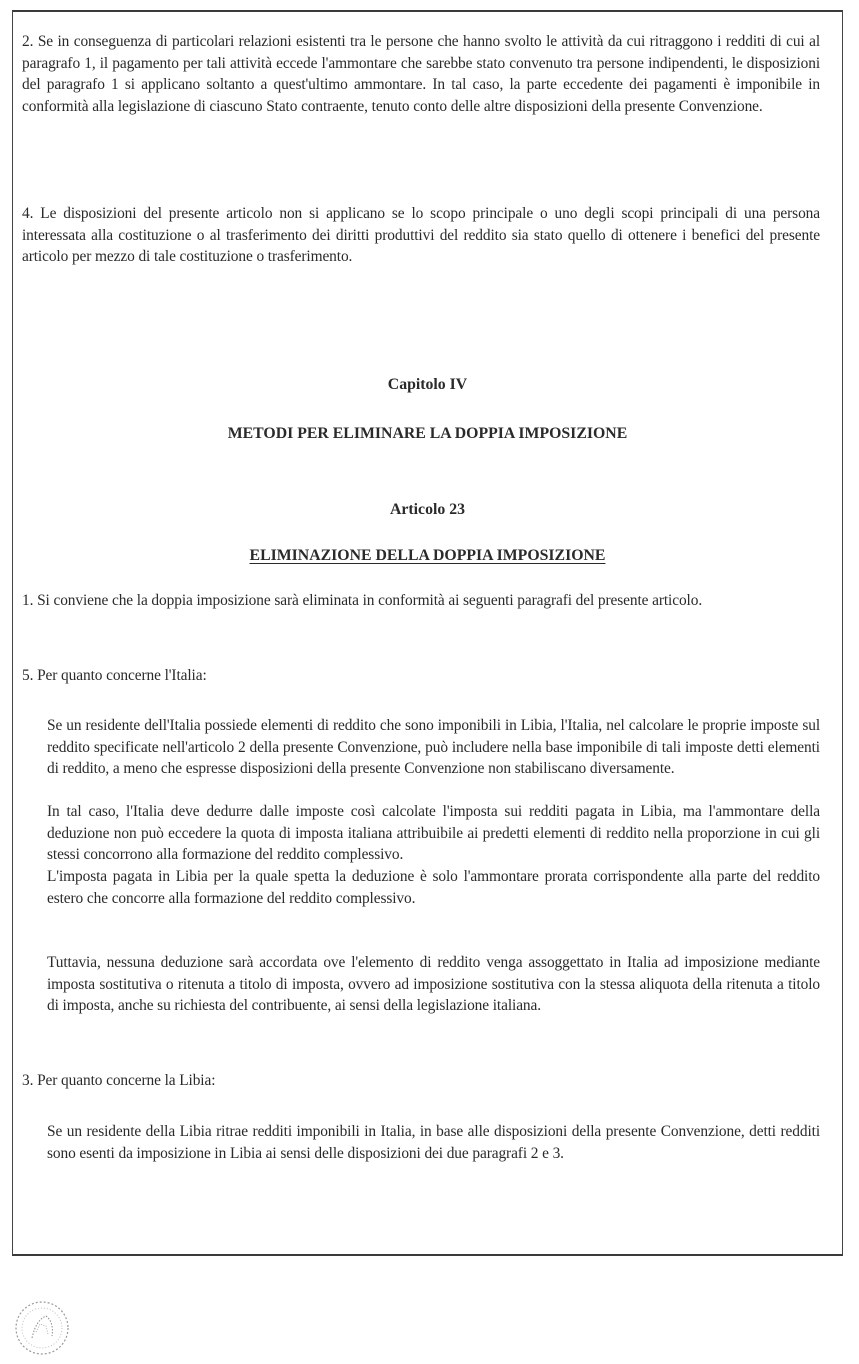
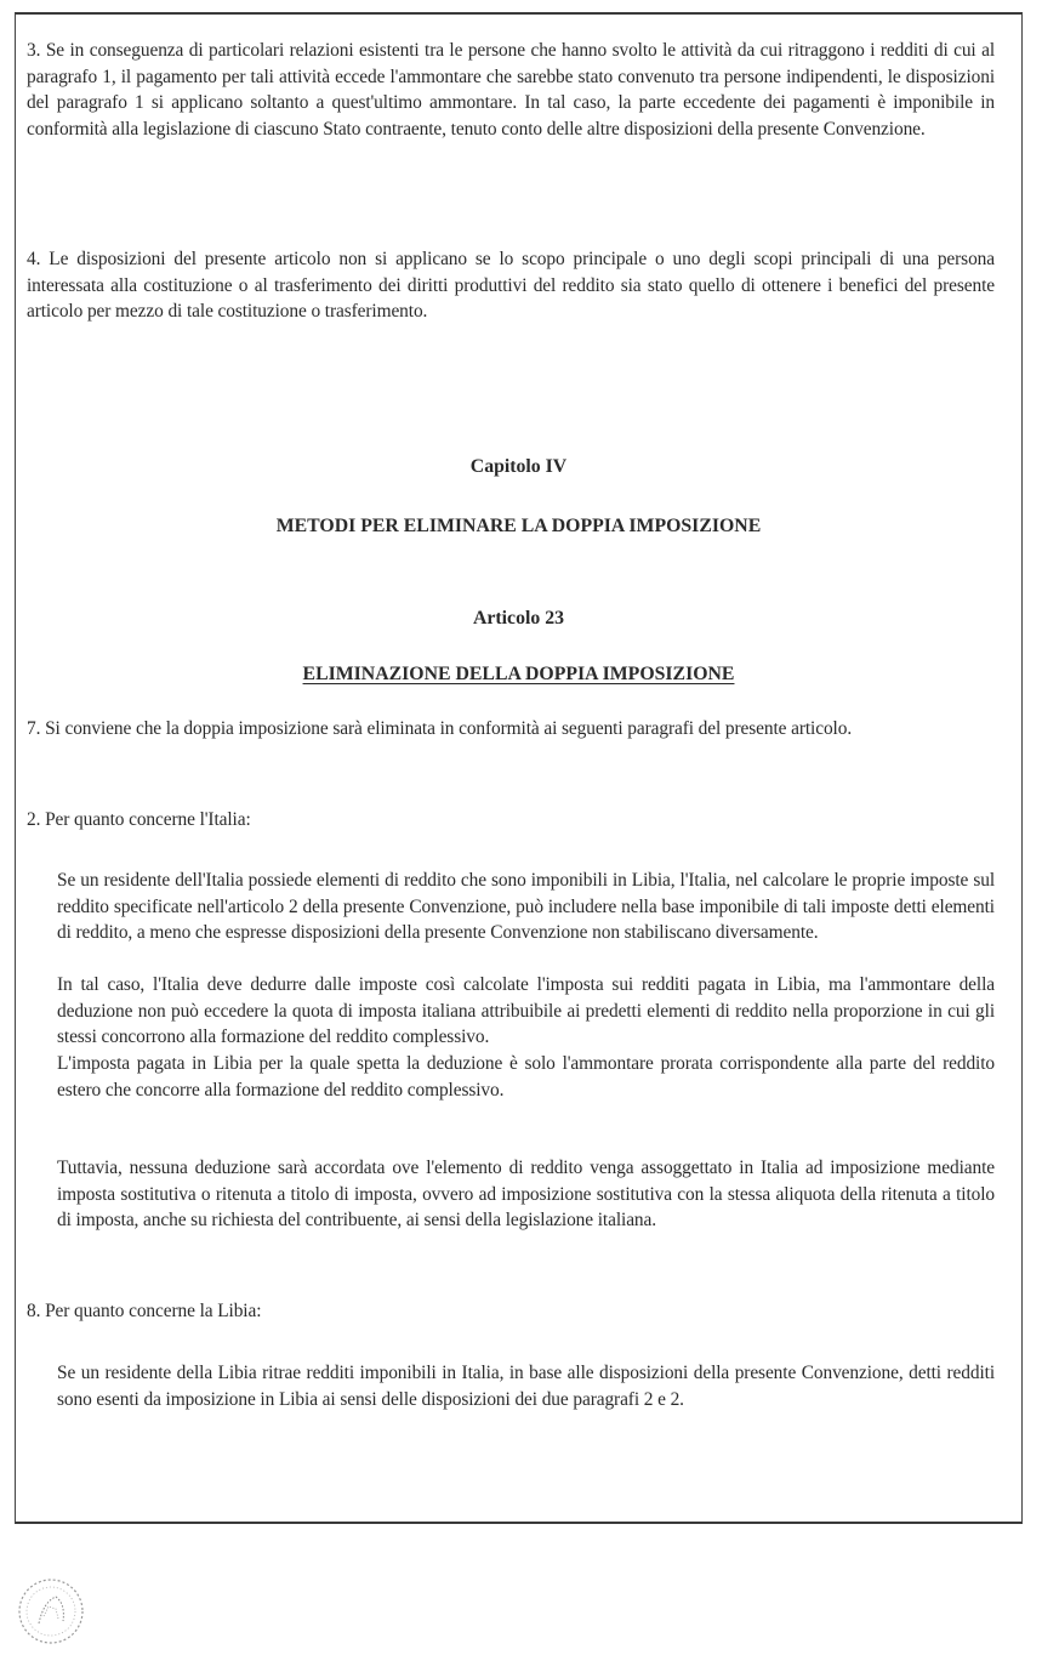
- 2. Se in conseguenza di particolari relazioni esistenti tra le persone che hanno svolto le attività da cui ritraggono i redditi di cui al paragrafo 1, il pagamento per tali attività eccede l'ammontare che sarebbe stato convenuto tra persone indipendenti, le disposizioni del paragrafo 1 si applicano soltanto a quest'ultimo ammontare. In tal caso, la parte eccedente dei pagamenti è imponibile in conformità alla legislazione di ciascuno Stato contraente, tenuto conto delle altre disposizioni della presente Convenzione.
+ 3. Se in conseguenza di particolari relazioni esistenti tra le persone che hanno svolto le attività da cui ritraggono i redditi di cui al paragrafo 1, il pagamento per tali attività eccede l'ammontare che sarebbe stato convenuto tra persone indipendenti, le disposizioni del paragrafo 1 si applicano soltanto a quest'ultimo ammontare. In tal caso, la parte eccedente dei pagamenti è imponibile in conformità alla legislazione di ciascuno Stato contraente, tenuto conto delle altre disposizioni della presente Convenzione.
  4. Le disposizioni del presente articolo non si applicano se lo scopo principale o uno degli scopi principali di una persona interessata alla costituzione o al trasferimento dei diritti produttivi del reddito sia stato quello di ottenere i benefici del presente articolo per mezzo di tale costituzione o trasferimento.
  Capitolo IV
  METODI PER ELIMINARE LA DOPPIA IMPOSIZIONE
  Articolo 23
  ELIMINAZIONE DELLA DOPPIA IMPOSIZIONE
- 1. Si conviene che la doppia imposizione sarà eliminata in conformità ai seguenti paragrafi del presente articolo.
+ 7. Si conviene che la doppia imposizione sarà eliminata in conformità ai seguenti paragrafi del presente articolo.
- 5. Per quanto concerne l'Italia:
+ 2. Per quanto concerne l'Italia:
  Se un residente dell'Italia possiede elementi di reddito che sono imponibili in Libia, l'Italia, nel calcolare le proprie imposte sul reddito specificate nell'articolo 2 della presente Convenzione, può includere nella base imponibile di tali imposte detti elementi di reddito, a meno che espresse disposizioni della presente Convenzione non stabiliscano diversamente.
  In tal caso, l'Italia deve dedurre dalle imposte così calcolate l'imposta sui redditi pagata in Libia, ma l'ammontare della deduzione non può eccedere la quota di imposta italiana attribuibile ai predetti elementi di reddito nella proporzione in cui gli stessi concorrono alla formazione del reddito complessivo.
  L'imposta pagata in Libia per la quale spetta la deduzione è solo l'ammontare prorata corrispondente alla parte del reddito estero che concorre alla formazione del reddito complessivo.
  Tuttavia, nessuna deduzione sarà accordata ove l'elemento di reddito venga assoggettato in Italia ad imposizione mediante imposta sostitutiva o ritenuta a titolo di imposta, ovvero ad imposizione sostitutiva con la stessa aliquota della ritenuta a titolo di imposta, anche su richiesta del contribuente, ai sensi della legislazione italiana.
- 3. Per quanto concerne la Libia:
+ 8. Per quanto concerne la Libia:
- Se un residente della Libia ritrae redditi imponibili in Italia, in base alle disposizioni della presente Convenzione, detti redditi sono esenti da imposizione in Libia ai sensi delle disposizioni dei due paragrafi 2 e 3.
+ Se un residente della Libia ritrae redditi imponibili in Italia, in base alle disposizioni della presente Convenzione, detti redditi sono esenti da imposizione in Libia ai sensi delle disposizioni dei due paragrafi 2 e 2.
